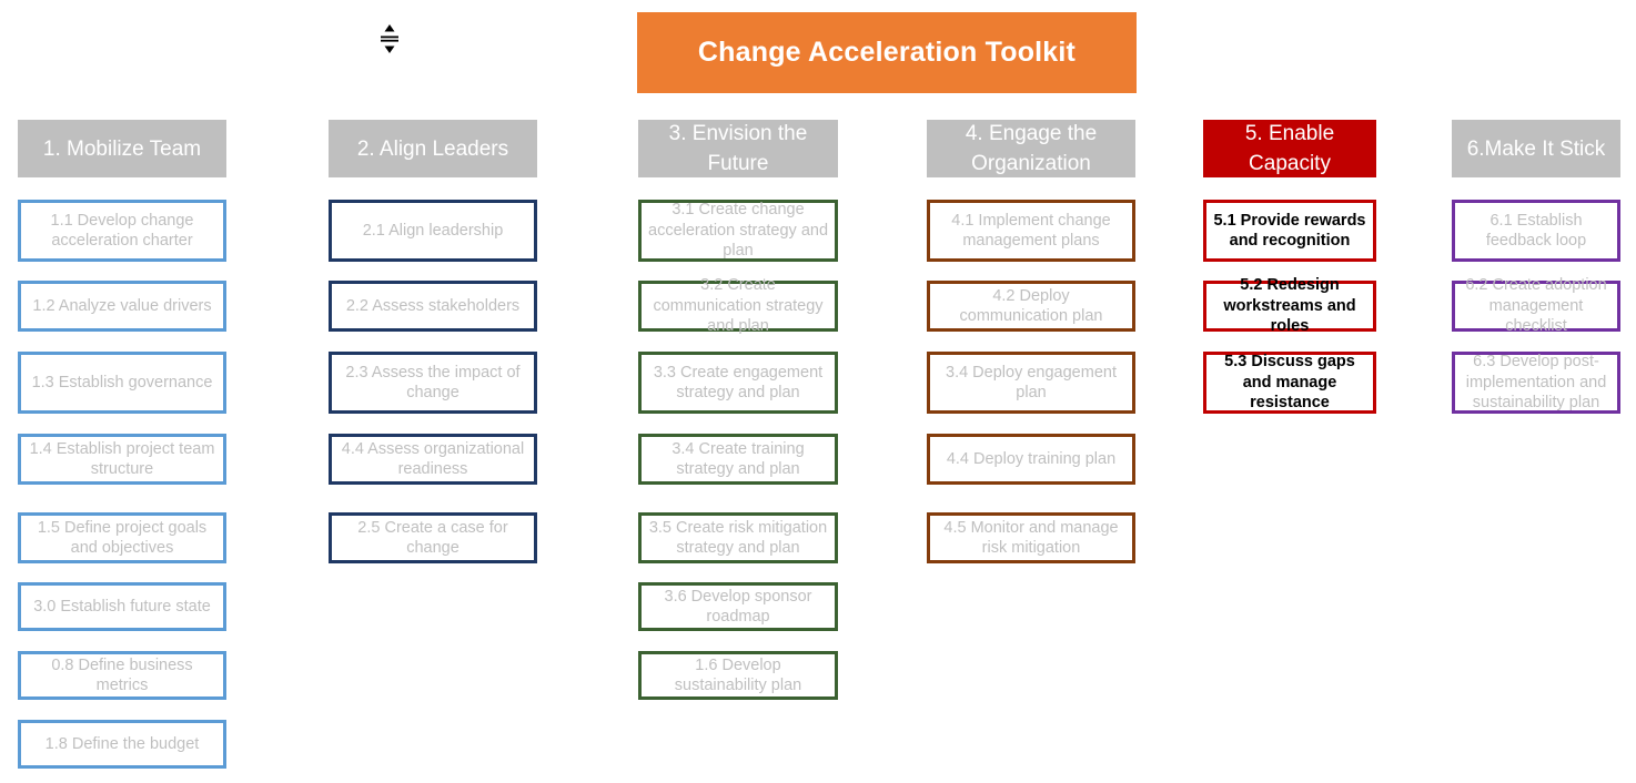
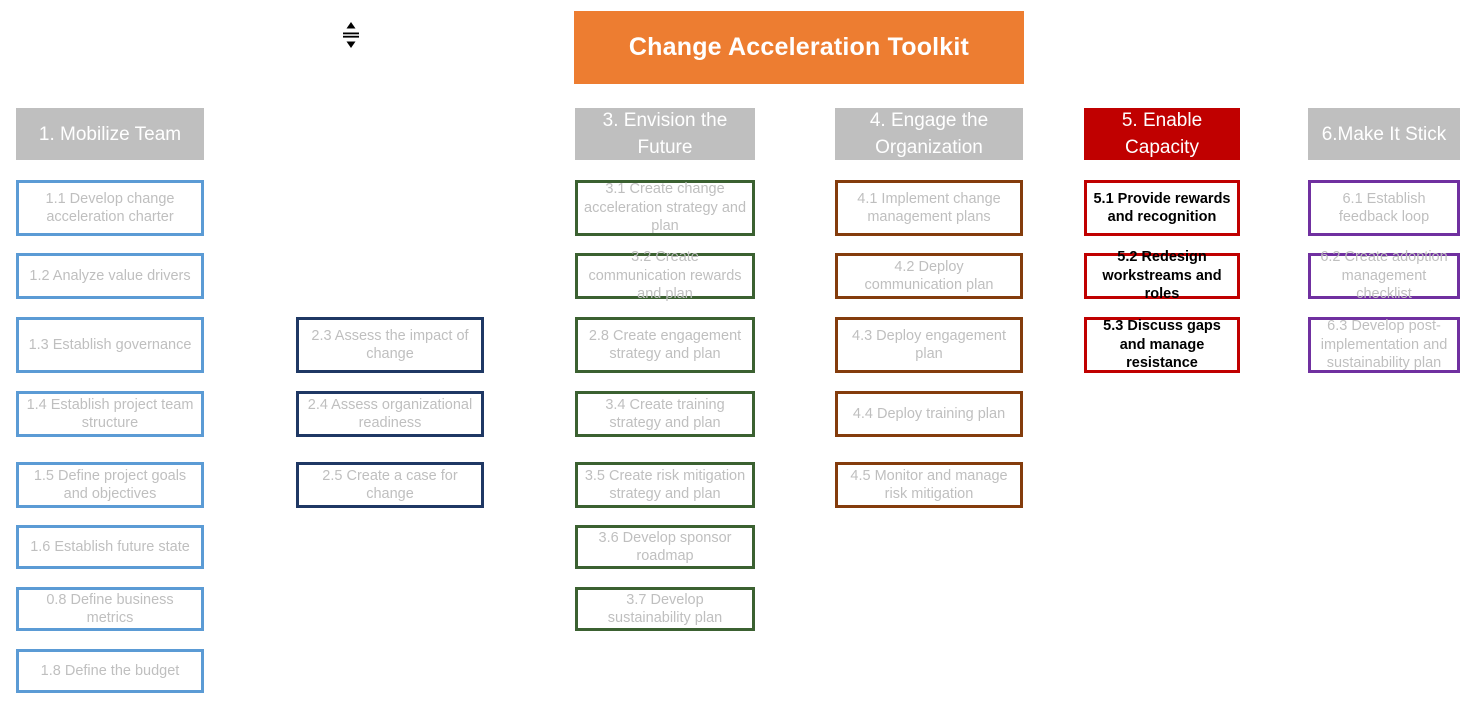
  Change Acceleration Toolkit
  1. Mobilize Team
  1.1 Develop change acceleration charter
  1.2 Analyze value drivers
  1.3 Establish governance
  1.4 Establish project team structure
  1.5 Define project goals and objectives
- 3.0 Establish future state
+ 1.6 Establish future state
  0.8 Define business metrics
  1.8 Define the budget
- 2. Align Leaders
- 2.1 Align leadership
- 2.2 Assess stakeholders
  2.3 Assess the impact of change
- 4.4 Assess organizational readiness
+ 2.4 Assess organizational readiness
  2.5 Create a case for change
  3. Envision the Future
  3.1 Create change acceleration strategy and plan
- 3.2 Create communication strategy and plan
+ 3.2 Create communication rewards and plan
- 3.3 Create engagement strategy and plan
+ 2.8 Create engagement strategy and plan
  3.4 Create training strategy and plan
  3.5 Create risk mitigation strategy and plan
  3.6 Develop sponsor roadmap
- 1.6 Develop sustainability plan
+ 3.7 Develop sustainability plan
  4. Engage the Organization
  4.1 Implement change management plans
  4.2 Deploy communication plan
- 3.4 Deploy engagement plan
+ 4.3 Deploy engagement plan
  4.4 Deploy training plan
  4.5 Monitor and manage risk mitigation
  5. Enable Capacity
  5.1 Provide rewards and recognition
  5.2 Redesign workstreams and roles
  5.3 Discuss gaps and manage resistance
  6.Make It Stick
  6.1 Establish feedback loop
  6.2 Create adoption management checklist
  6.3 Develop post-implementation and sustainability plan
